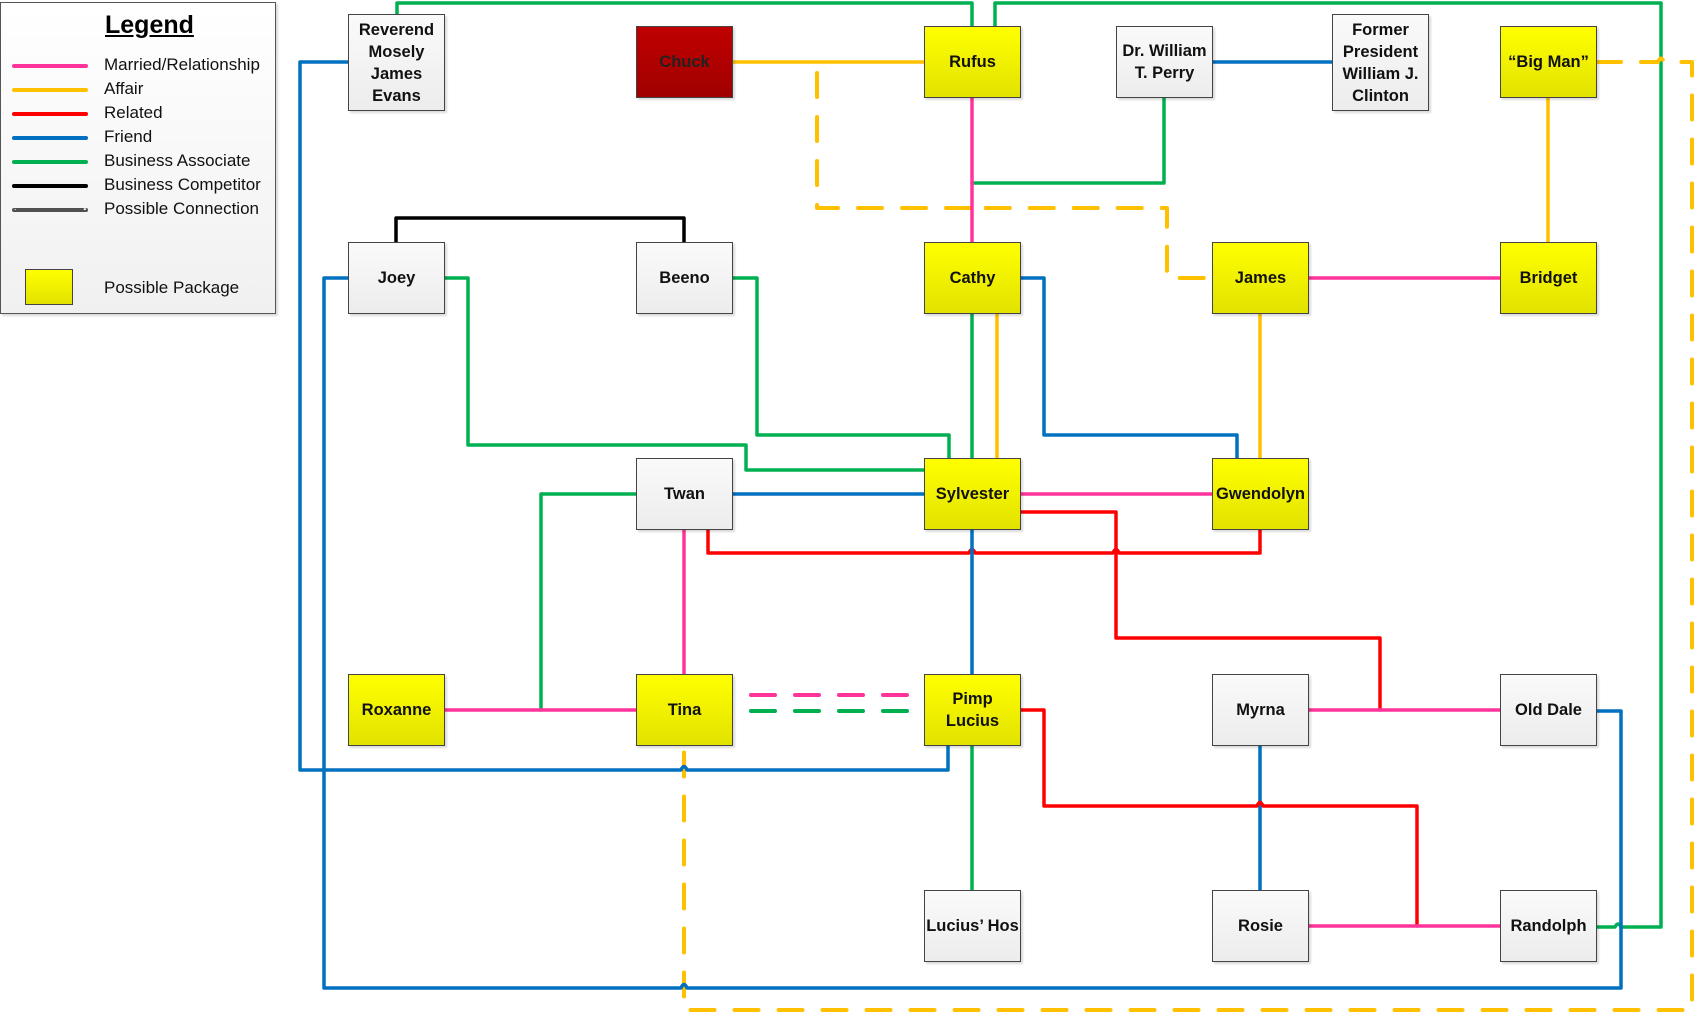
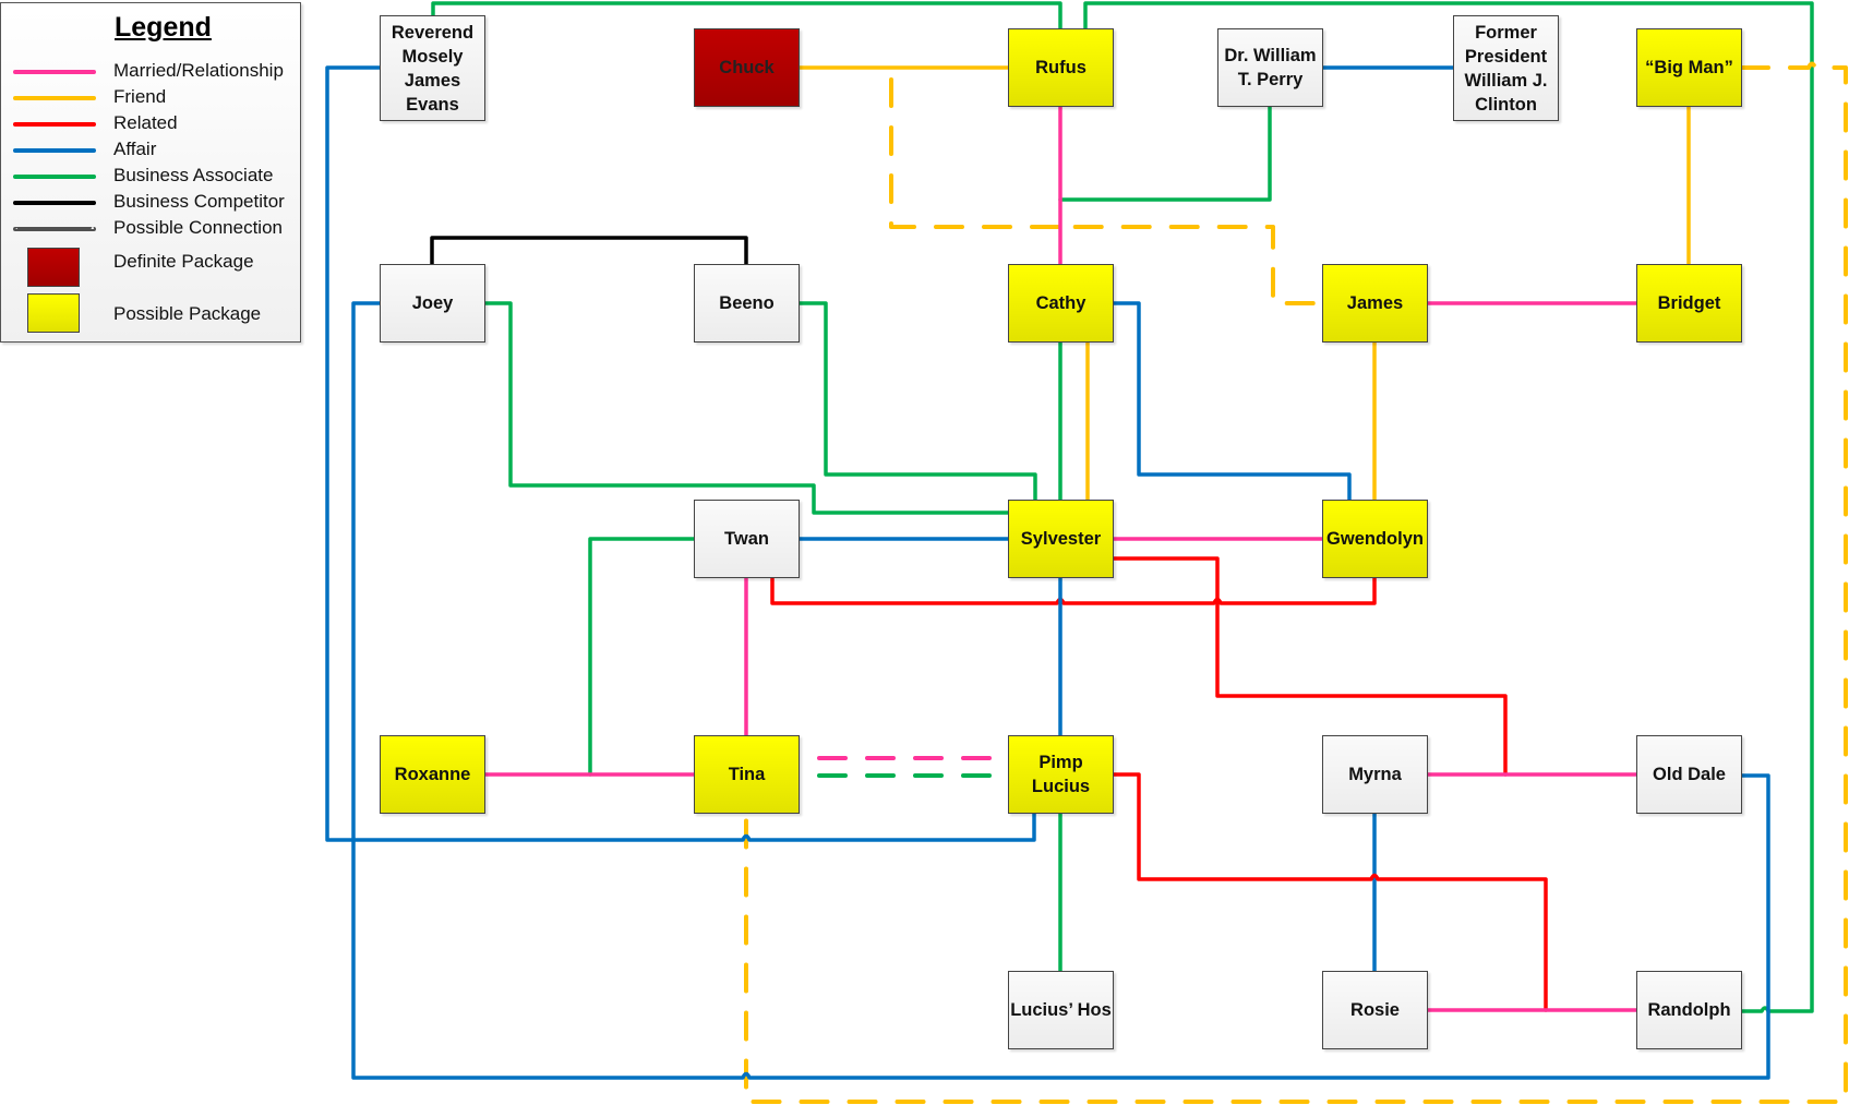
  Legend
  Married/Relationship
- Affair
+ Friend
  Related
- Friend
+ Affair
  Business Associate
  Business Competitor
  Possible Connection
+ Definite Package
  Possible Package
  Reverend
  Mosely
  James
  Evans
  Chuck
  Rufus
  Dr. William
  T. Perry
  Former
  President
  William J.
  Clinton
  “Big Man”
  Joey
  Beeno
  Cathy
  James
  Bridget
  Twan
  Sylvester
  Gwendolyn
  Roxanne
  Tina
  Pimp
  Lucius
  Myrna
  Old Dale
  Lucius’ Hos
  Rosie
  Randolph
